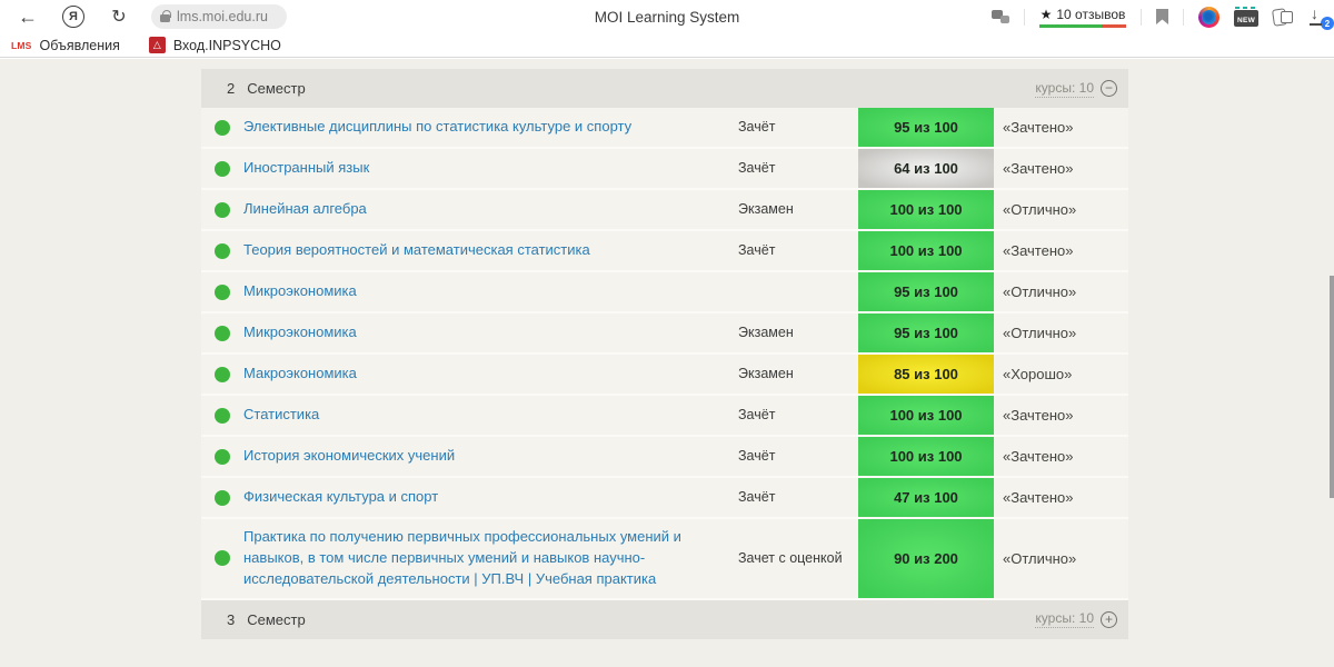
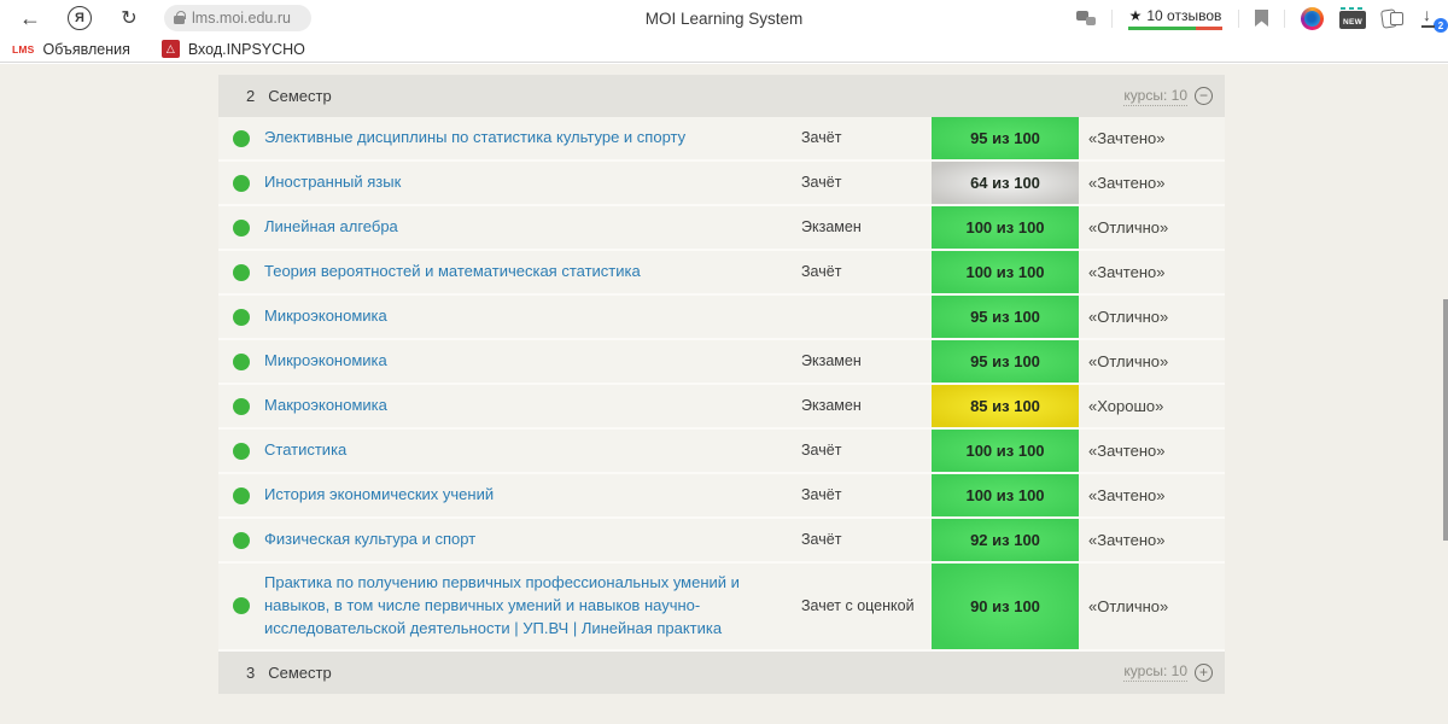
  ←
  Я
  ↻
  lms.moi.edu.ru
  MOI Learning System
  ★
  10 отзывов
  ↓
  2
  LMS
  Объявления
  △
  Вход.INPSYCHO
  2
  Семестр
  курсы: 10
  −
  Элективные дисциплины по статистика культуре и спорту
  Зачёт
  95 из 100
  «Зачтено»
  Иностранный язык
  Зачёт
  64 из 100
  «Зачтено»
  Линейная алгебра
  Экзамен
  100 из 100
  «Отлично»
  Теория вероятностей и математическая статистика
  Зачёт
  100 из 100
  «Зачтено»
  Микроэкономика
  95 из 100
  «Отлично»
  Микроэкономика
  Экзамен
  95 из 100
  «Отлично»
  Макроэкономика
  Экзамен
  85 из 100
  «Хорошо»
  Статистика
  Зачёт
  100 из 100
  «Зачтено»
  История экономических учений
  Зачёт
  100 из 100
  «Зачтено»
  Физическая культура и спорт
  Зачёт
- 47 из 100
+ 92 из 100
  «Зачтено»
- Практика по получению первичных профессиональных умений и навыков, в том числе первичных умений и навыков научно-исследовательской деятельности | УП.ВЧ | Учебная практика
+ Практика по получению первичных профессиональных умений и навыков, в том числе первичных умений и навыков научно-исследовательской деятельности | УП.ВЧ | Линейная практика
  Зачет с оценкой
- 90 из 200
+ 90 из 100
  «Отлично»
  3
  Семестр
  курсы: 10
  +
